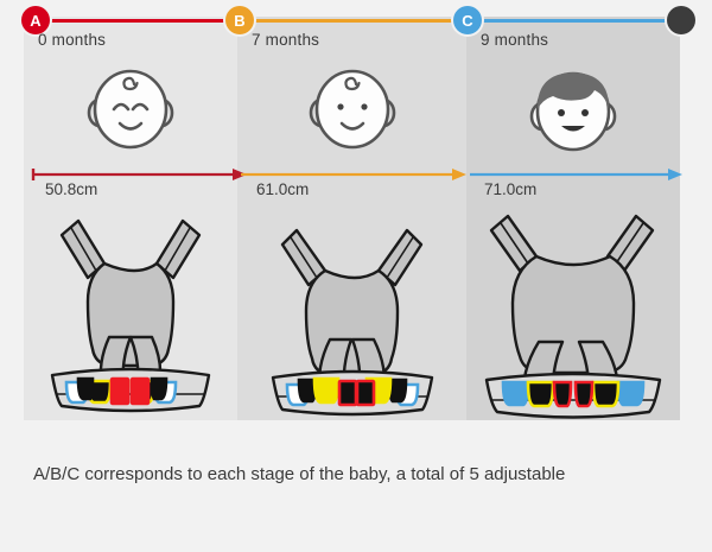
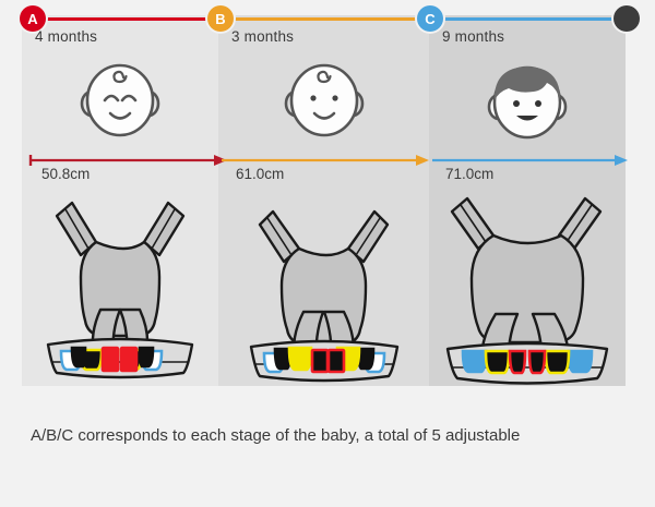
  A
  B
  C
- 0 months
+ 4 months
- 7 months
+ 3 months
  9 months
  50.8cm
  61.0cm
  71.0cm
  A/B/C corresponds to each stage of the baby, a total of 5 adjustable
